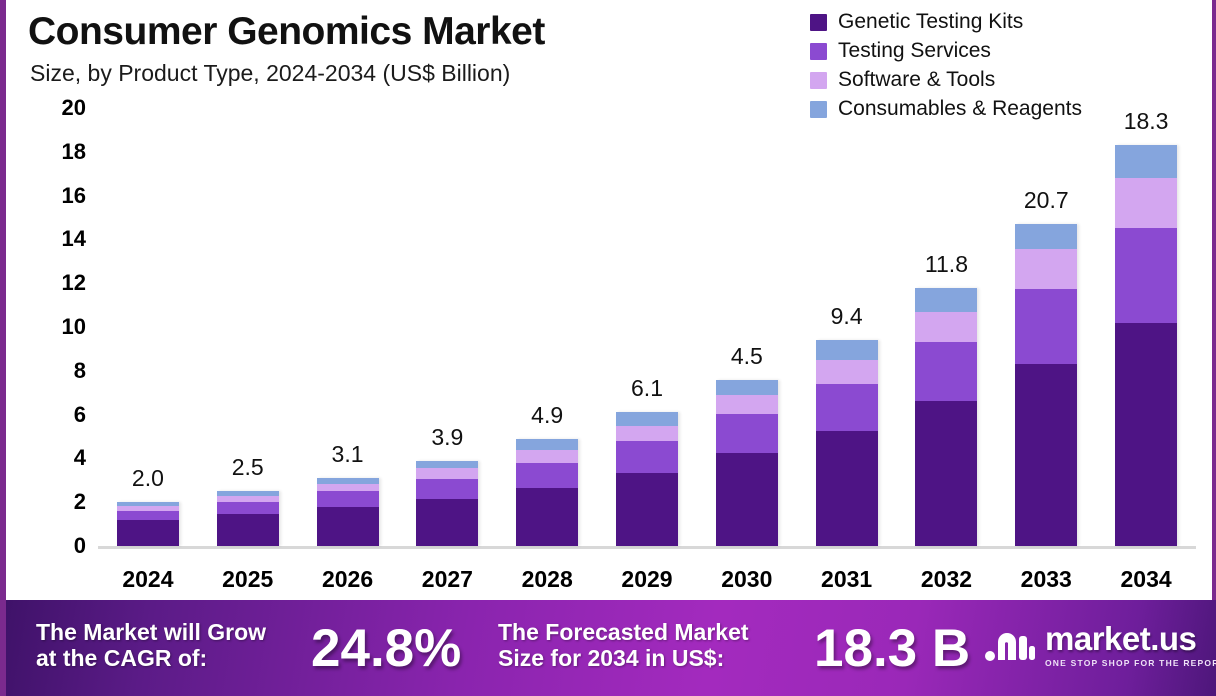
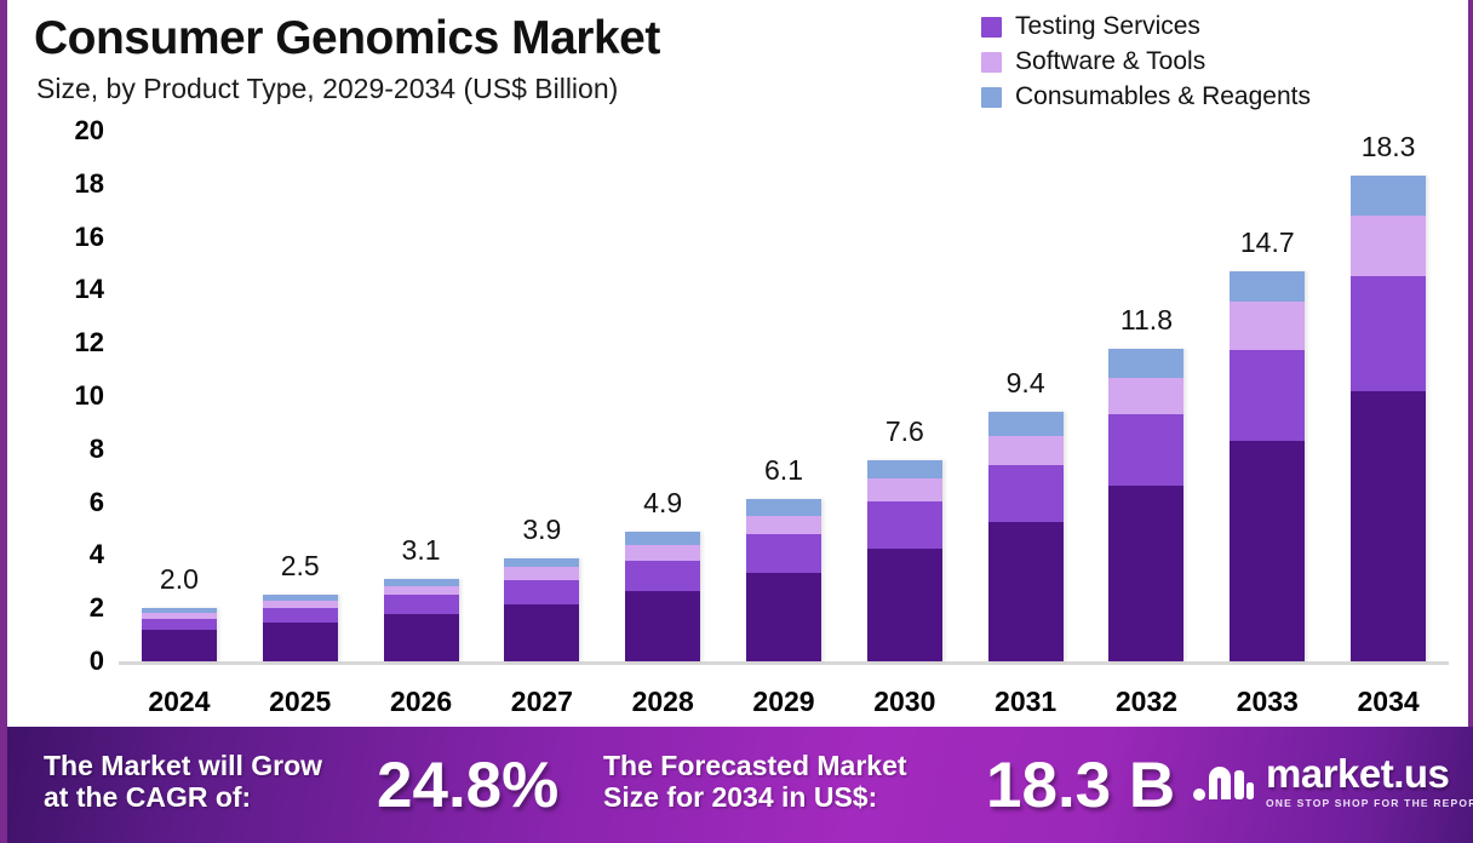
  Consumer Genomics Market
- Size, by Product Type, 2024-2034 (US$ Billion)
+ Size, by Product Type, 2029-2034 (US$ Billion)
- Genetic Testing Kits
  Testing Services
  Software & Tools
  Consumables & Reagents
  20
  18
  16
  14
  12
  10
  8
  6
  4
  2
  0
  2.0
  2.5
  3.1
  3.9
  4.9
  6.1
- 4.5
+ 7.6
  9.4
  11.8
- 20.7
+ 14.7
  18.3
  2024
  2025
  2026
  2027
  2028
  2029
  2030
  2031
  2032
  2033
  2034
  The Market will Grow
  at the CAGR of:
  24.8%
  The Forecasted Market
  Size for 2034 in US$:
  18.3 B
  market.us
  ONE STOP SHOP FOR THE REPO
